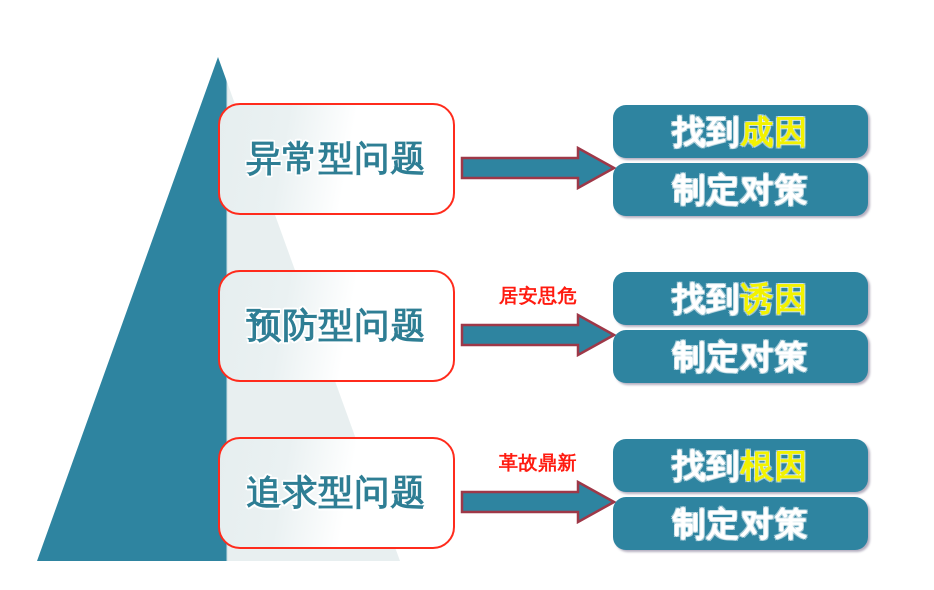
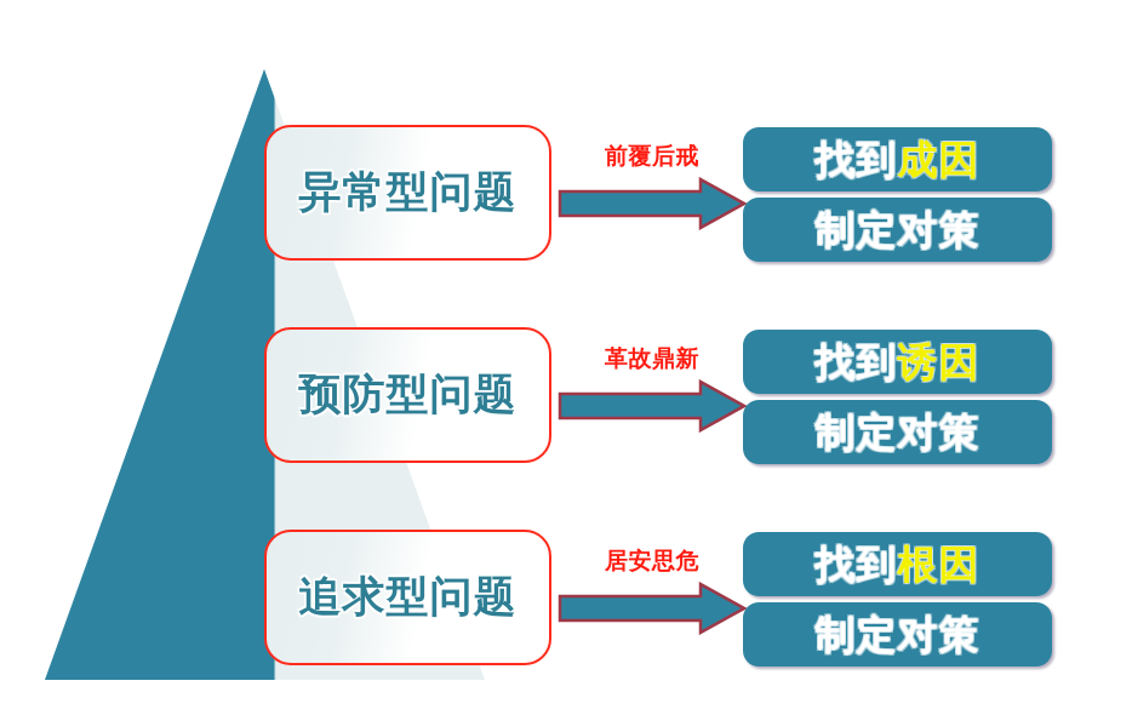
  异常型问题
+ 前覆后戒
  找到成因
  制定对策
  预防型问题
- 居安思危
+ 革故鼎新
  找到诱因
  制定对策
  追求型问题
- 革故鼎新
+ 居安思危
  找到根因
  制定对策
